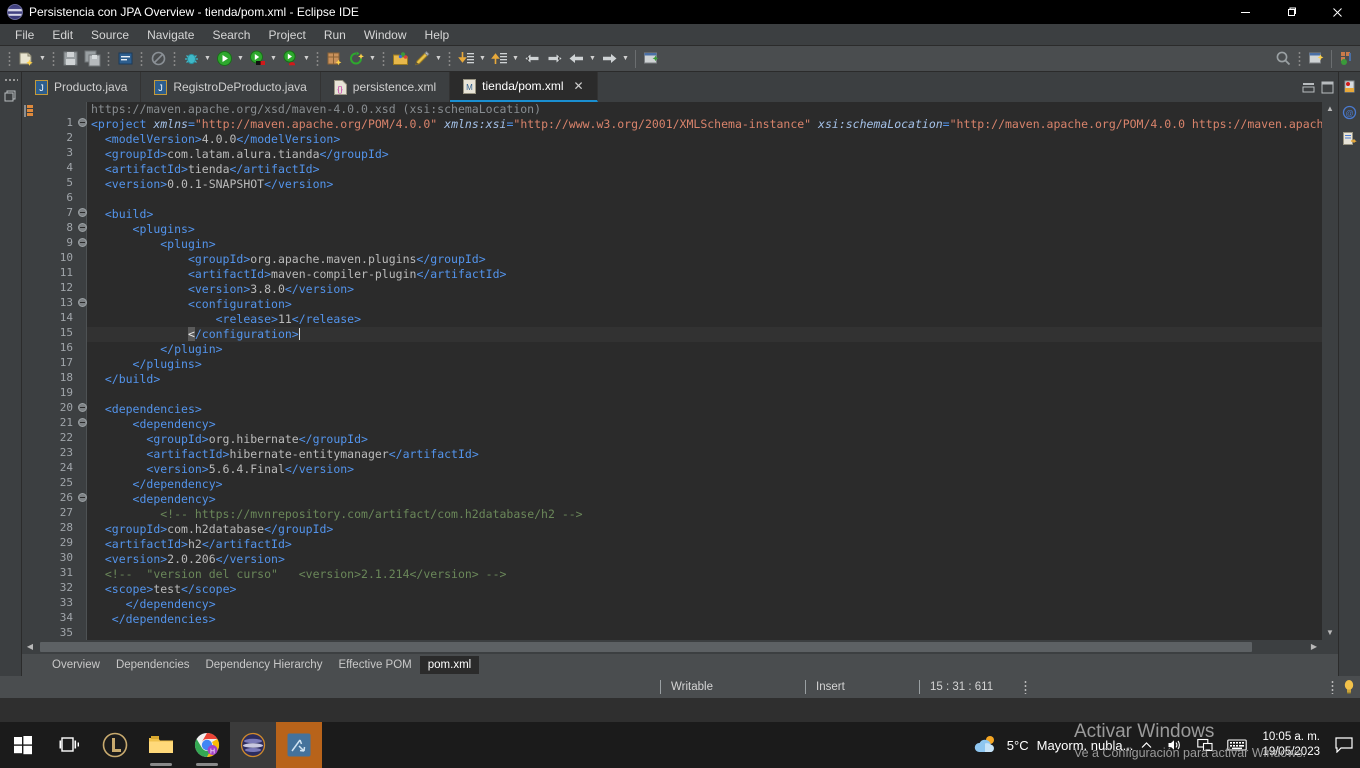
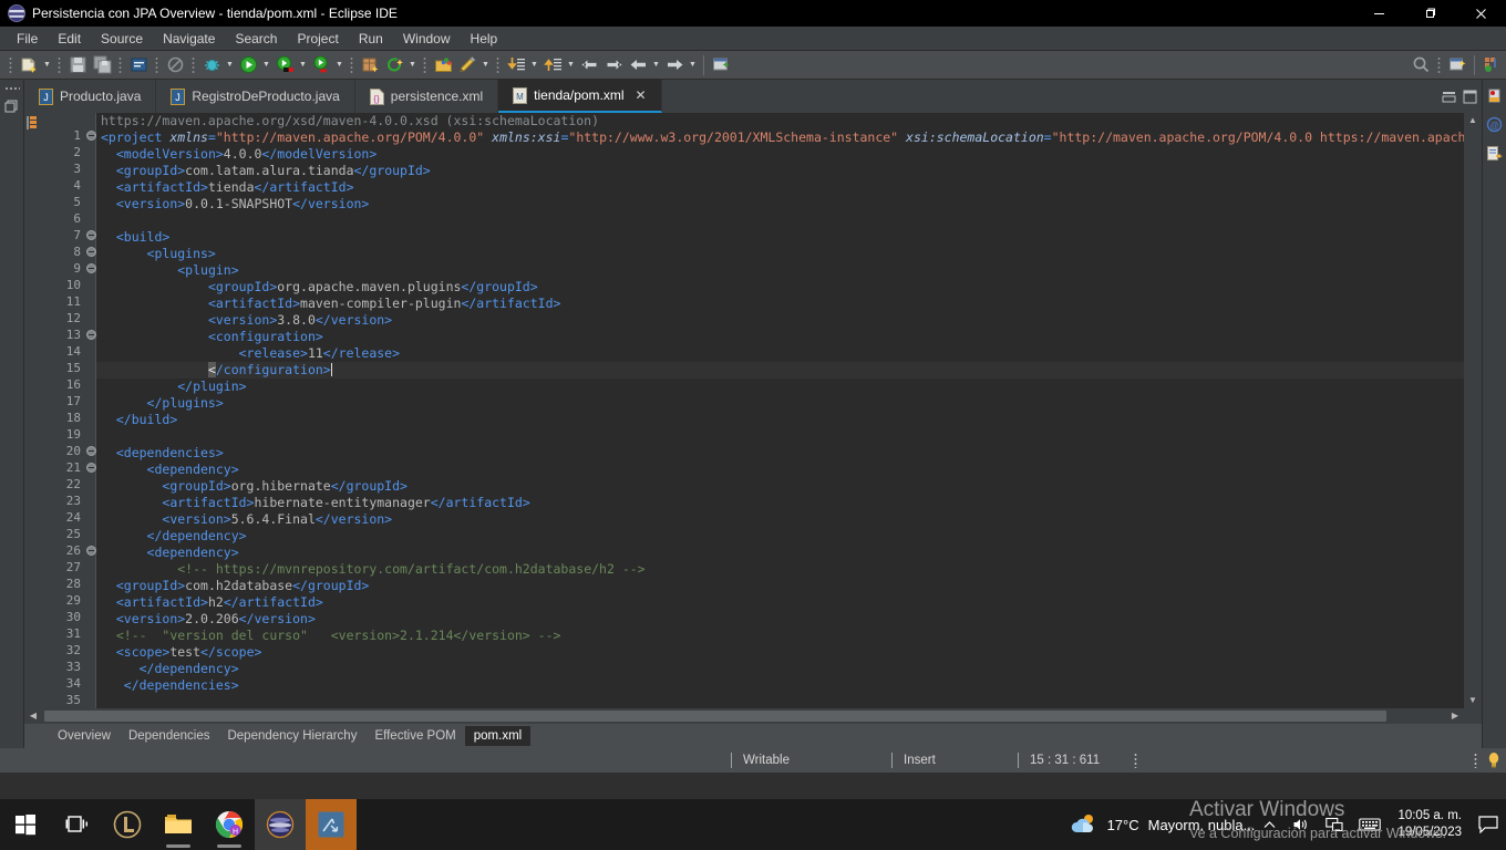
  Persistencia con JPA Overview - tienda/pom.xml - Eclipse IDE
  File
  Edit
  Source
  Navigate
  Search
  Project
  Run
  Window
  Help
  J
  Producto.java
  J
  RegistroDeProducto.java
  {}
  persistence.xml
  M
  tienda/pom.xml
  ✕
  1
  2
  3
  4
  5
  6
  7
  8
  9
  10
  11
  12
  13
  14
  15
  16
  17
  18
  19
  20
  21
  22
  23
  24
  25
  26
  27
  28
  29
  30
  31
  32
  33
  34
  35
  https://maven.apache.org/xsd/maven-4.0.0.xsd (xsi:schemaLocation)
  <project xmlns="http://maven.apache.org/POM/4.0.0" xmlns:xsi="http://www.w3.org/2001/XMLSchema-instance" xsi:schemaLocation="http://maven.apache.org/POM/4.0.0 https://maven.apach
  <modelVersion>4.0.0</modelVersion>
  <groupId>com.latam.alura.tianda</groupId>
  <artifactId>tienda</artifactId>
  <version>0.0.1-SNAPSHOT</version>
  <build>
  <plugins>
  <plugin>
  <groupId>org.apache.maven.plugins</groupId>
  <artifactId>maven-compiler-plugin</artifactId>
  <version>3.8.0</version>
  <configuration>
  <release>11</release>
  </configuration>
  </plugin>
  </plugins>
  </build>
  <dependencies>
  <dependency>
  <groupId>org.hibernate</groupId>
  <artifactId>hibernate-entitymanager</artifactId>
  <version>5.6.4.Final</version>
  </dependency>
  <dependency>
  <!-- https://mvnrepository.com/artifact/com.h2database/h2 -->
  <groupId>com.h2database</groupId>
  <artifactId>h2</artifactId>
  <version>2.0.206</version>
  <!-- "version del curso" <version>2.1.214</version> -->
  <scope>test</scope>
  </dependency>
  </dependencies>
  ▲
  ▼
  ◀
  ▶
  Overview
  Dependencies
  Dependency Hierarchy
  Effective POM
  pom.xml
  @
  Writable
  Insert
  15 : 31 : 611
  Activar Windows
  Ve a Configuración para activar Windows.
- 5°C
+ 17°C
  Mayorm. nubla...
  10:05 a. m.
  19/05/2023
